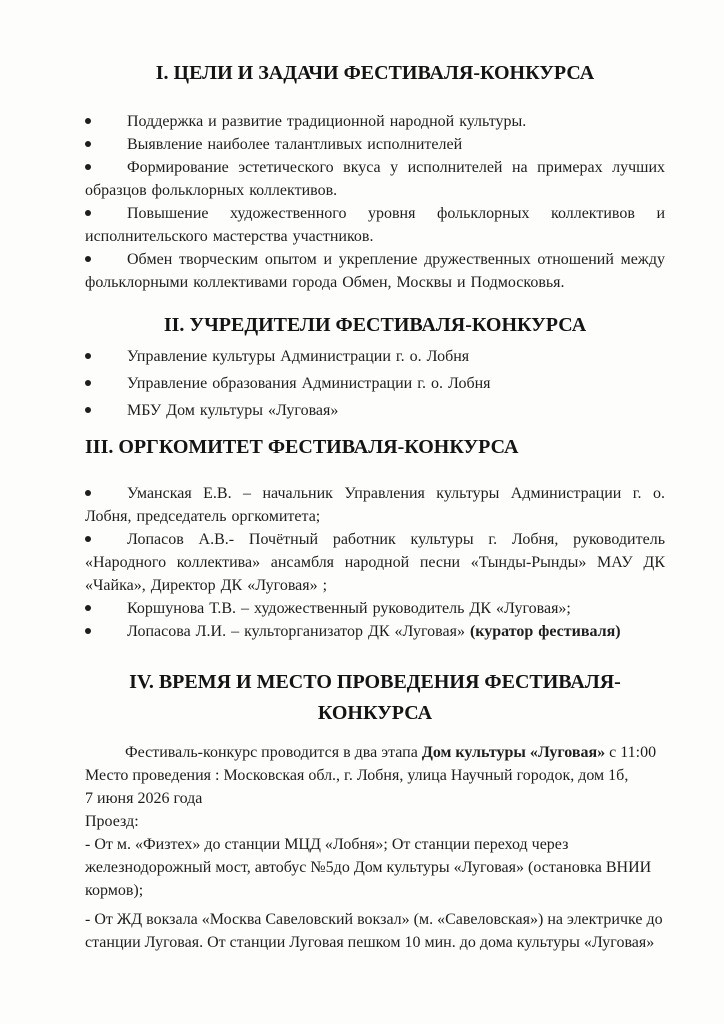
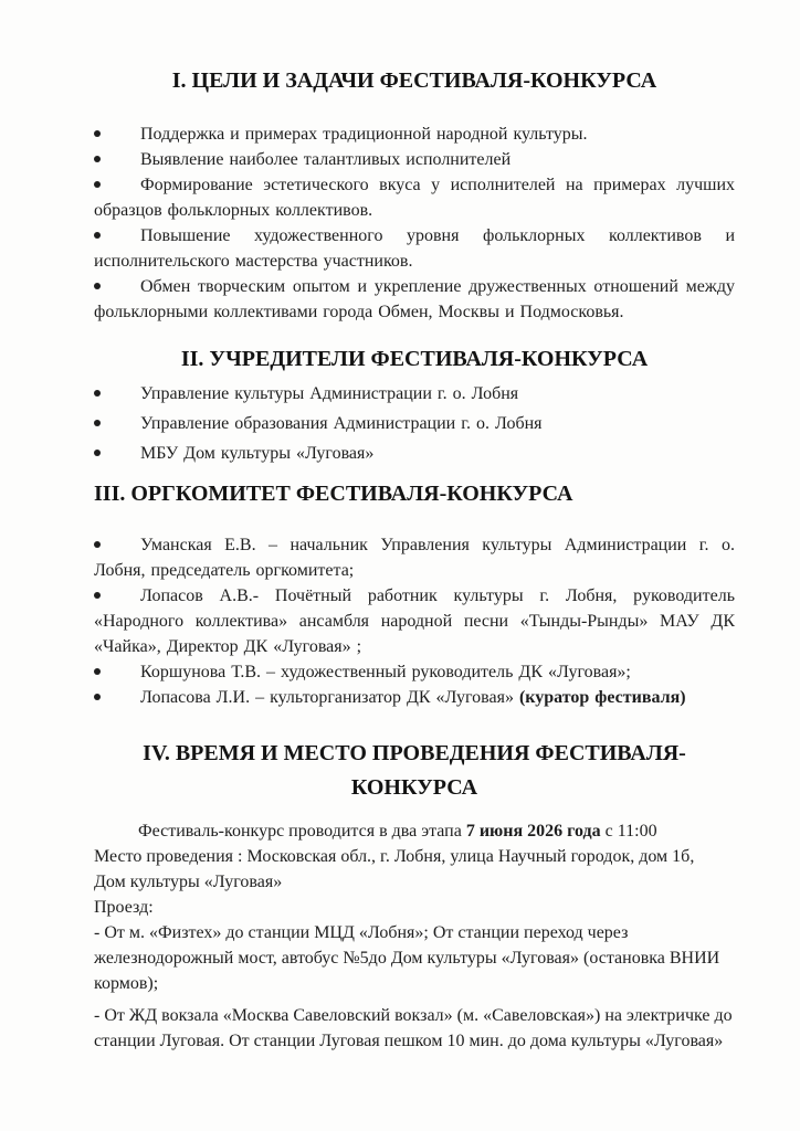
  I. ЦЕЛИ И ЗАДАЧИ ФЕСТИВАЛЯ-КОНКУРСА
- Поддержка и развитие традиционной народной культуры.
+ Поддержка и примерах традиционной народной культуры.
  Выявление наиболее талантливых исполнителей
  Формирование эстетического вкуса у исполнителей на примерах лучших образцов фольклорных коллективов.
  Повышение художественного уровня фольклорных коллективов и исполнительского мастерства участников.
  Обмен творческим опытом и укрепление дружественных отношений между фольклорными коллективами города Обмен, Москвы и Подмосковья.
  II. УЧРЕДИТЕЛИ ФЕСТИВАЛЯ-КОНКУРСА
  Управление культуры Администрации г. о. Лобня
  Управление образования Администрации г. о. Лобня
  МБУ Дом культуры «Луговая»
  III. ОРГКОМИТЕТ ФЕСТИВАЛЯ-КОНКУРСА
  Уманская Е.В. – начальник Управления культуры Администрации г. о. Лобня, председатель оргкомитета;
  Лопасов А.В.- Почётный работник культуры г. Лобня, руководитель «Народного коллектива» ансамбля народной песни «Тынды-Рынды» МАУ ДК «Чайка», Директор ДК «Луговая» ;
  Коршунова Т.В. – художественный руководитель ДК «Луговая»;
  Лопасова Л.И. – культорганизатор ДК «Луговая» (куратор фестиваля)
  IV. ВРЕМЯ И МЕСТО ПРОВЕДЕНИЯ ФЕСТИВАЛЯ-КОНКУРСА
- Фестиваль-конкурс проводится в два этапа Дом культуры «Луговая» с 11:00
+ Фестиваль-конкурс проводится в два этапа 7 июня 2026 года с 11:00
  Место проведения : Московская обл., г. Лобня, улица Научный городок, дом 1б,
- 7 июня 2026 года
+ Дом культуры «Луговая»
  Проезд:
  - От м. «Физтех» до станции МЦД «Лобня»; От станции переход через железнодорожный мост, автобус №5до Дом культуры «Луговая» (остановка ВНИИ кормов);
  - От ЖД вокзала «Москва Савеловский вокзал» (м. «Савеловская») на электричке до станции Луговая. От станции Луговая пешком 10 мин. до дома культуры «Луговая»
